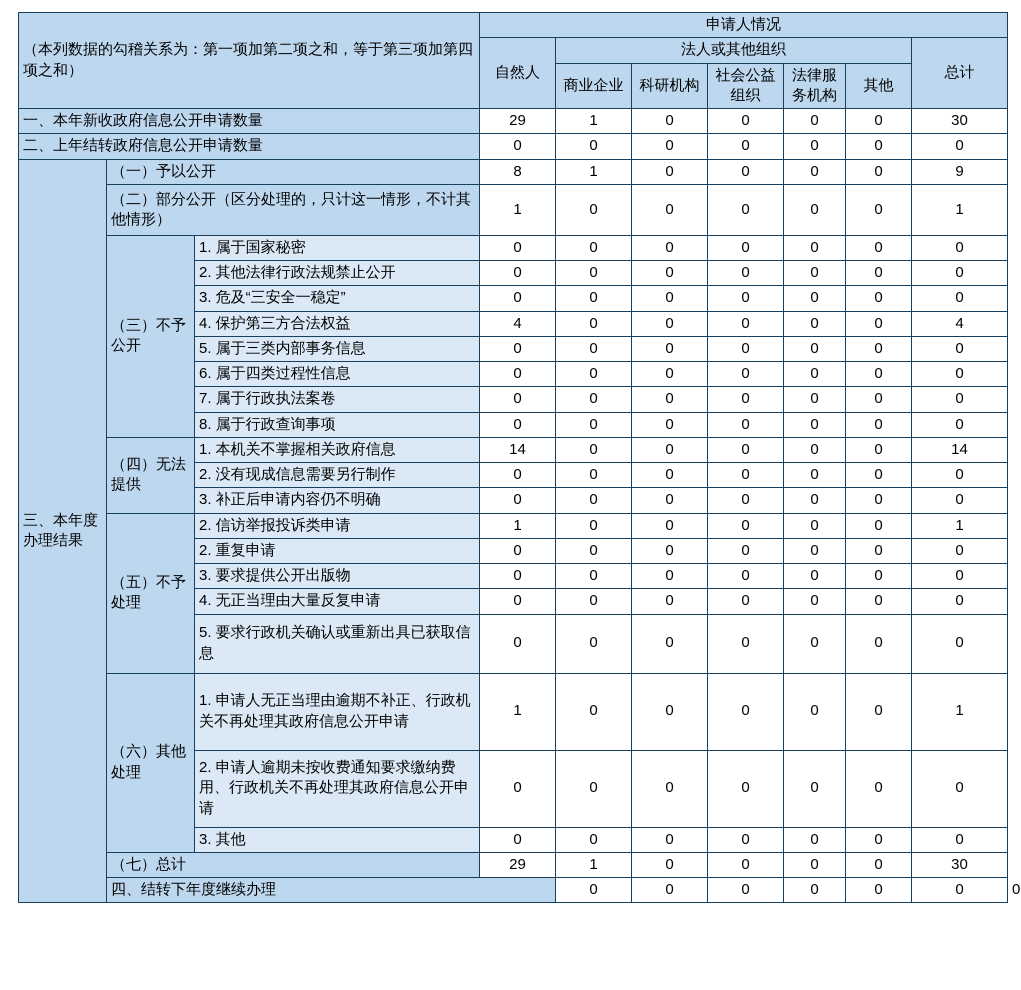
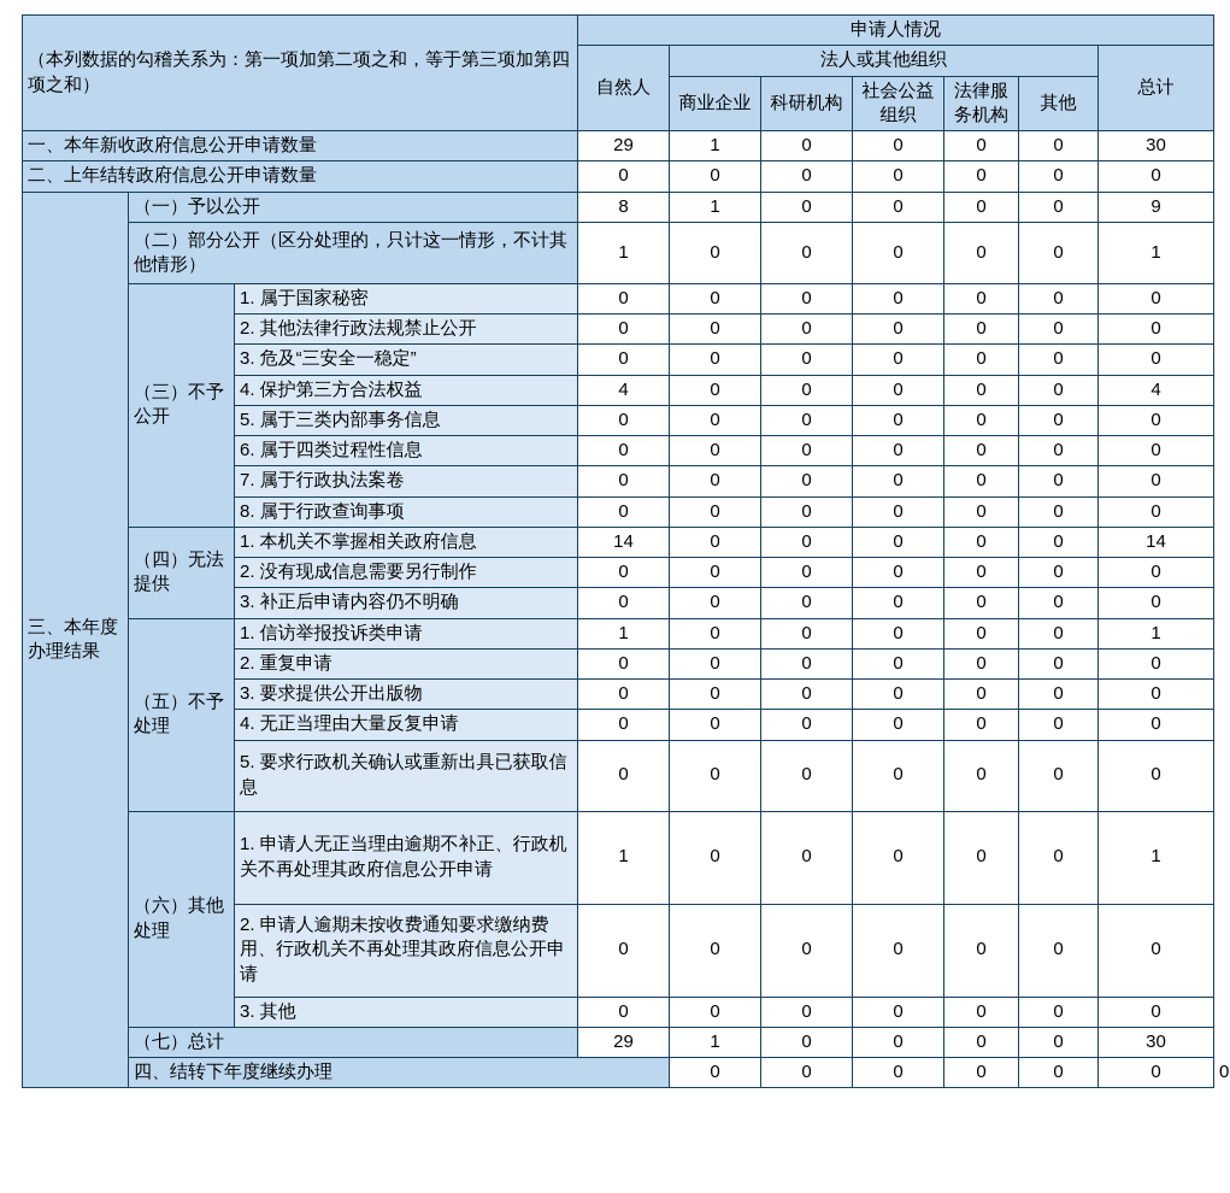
  （本列数据的勾稽关系为：第一项加第二项之和，等于第三项加第四项之和）	申请人情况
  自然人	法人或其他组织	总计
  商业企业	科研机构	社会公益组织	法律服务机构	其他
  一、本年新收政府信息公开申请数量	29	1	0	0	0	0	30
  二、上年结转政府信息公开申请数量	0	0	0	0	0	0	0
  三、本年度办理结果	（一）予以公开	8	1	0	0	0	0	9
  （二）部分公开（区分处理的，只计这一情形，不计其他情形）	1	0	0	0	0	0	1
  （三）不予公开	1. 属于国家秘密	0	0	0	0	0	0	0
  2. 其他法律行政法规禁止公开	0	0	0	0	0	0	0
  3. 危及“三安全一稳定”	0	0	0	0	0	0	0
  4. 保护第三方合法权益	4	0	0	0	0	0	4
  5. 属于三类内部事务信息	0	0	0	0	0	0	0
  6. 属于四类过程性信息	0	0	0	0	0	0	0
  7. 属于行政执法案卷	0	0	0	0	0	0	0
  8. 属于行政查询事项	0	0	0	0	0	0	0
  （四）无法提供	1. 本机关不掌握相关政府信息	14	0	0	0	0	0	14
  2. 没有现成信息需要另行制作	0	0	0	0	0	0	0
  3. 补正后申请内容仍不明确	0	0	0	0	0	0	0
- （五）不予处理	2. 信访举报投诉类申请	1	0	0	0	0	0	1
+ （五）不予处理	1. 信访举报投诉类申请	1	0	0	0	0	0	1
  2. 重复申请	0	0	0	0	0	0	0
  3. 要求提供公开出版物	0	0	0	0	0	0	0
  4. 无正当理由大量反复申请	0	0	0	0	0	0	0
  5. 要求行政机关确认或重新出具已获取信息	0	0	0	0	0	0	0
  （六）其他处理	1. 申请人无正当理由逾期不补正、行政机关不再处理其政府信息公开申请	1	0	0	0	0	0	1
  2. 申请人逾期未按收费通知要求缴纳费用、行政机关不再处理其政府信息公开申请	0	0	0	0	0	0	0
  3. 其他	0	0	0	0	0	0	0
  （七）总计	29	1	0	0	0	0	30
  四、结转下年度继续办理	0	0	0	0	0	0	0
